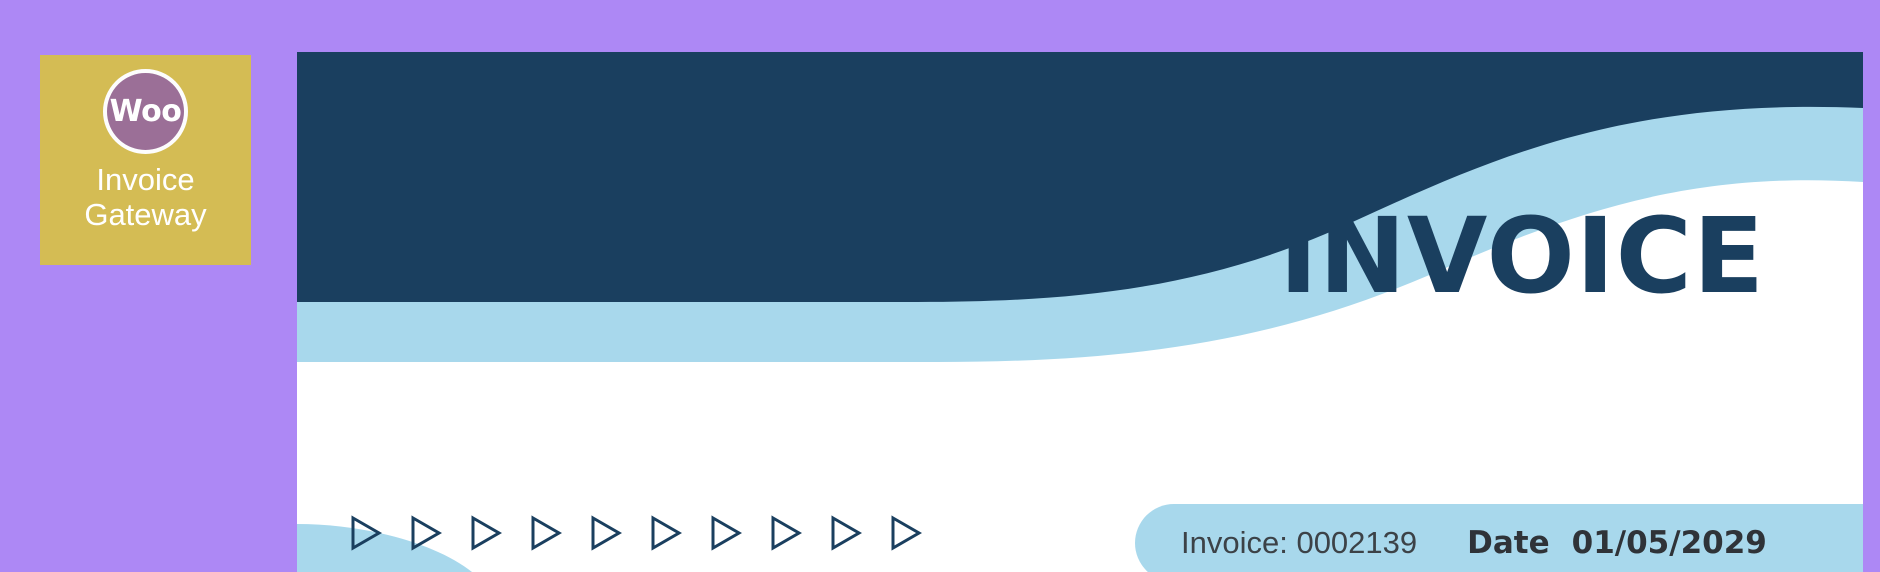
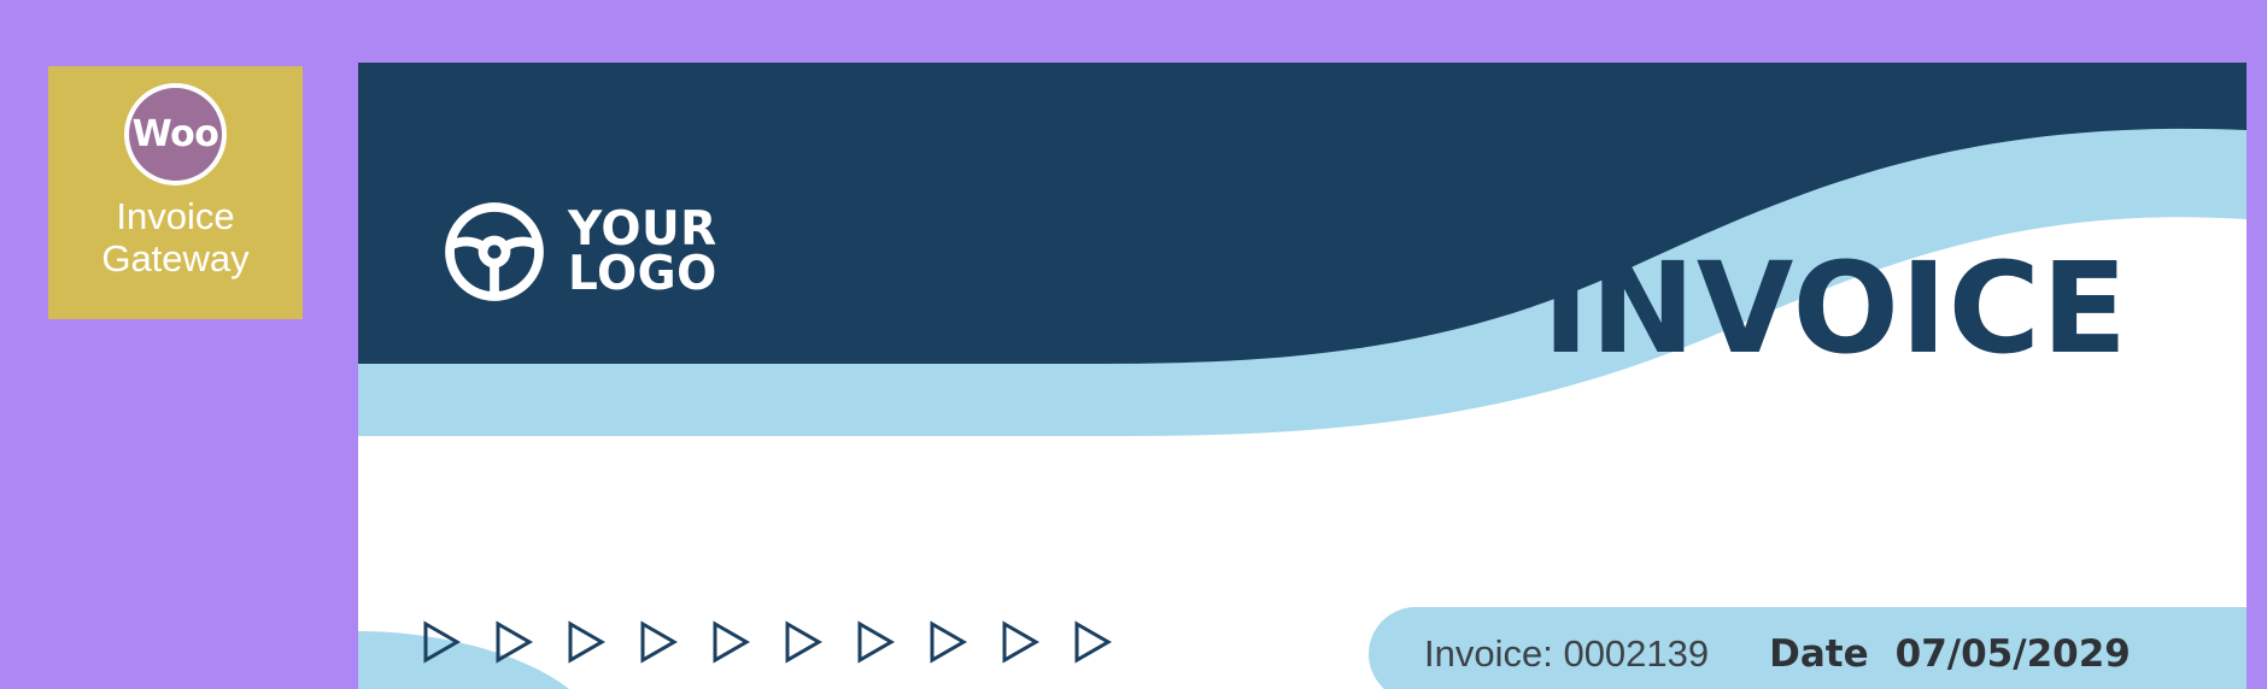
  Woo
  Invoice
  Gateway
+ YOUR
+ LOGO
  INVOICE
  Invoice: 0002139
  Date
- 01/05/2029
+ 07/05/2029
